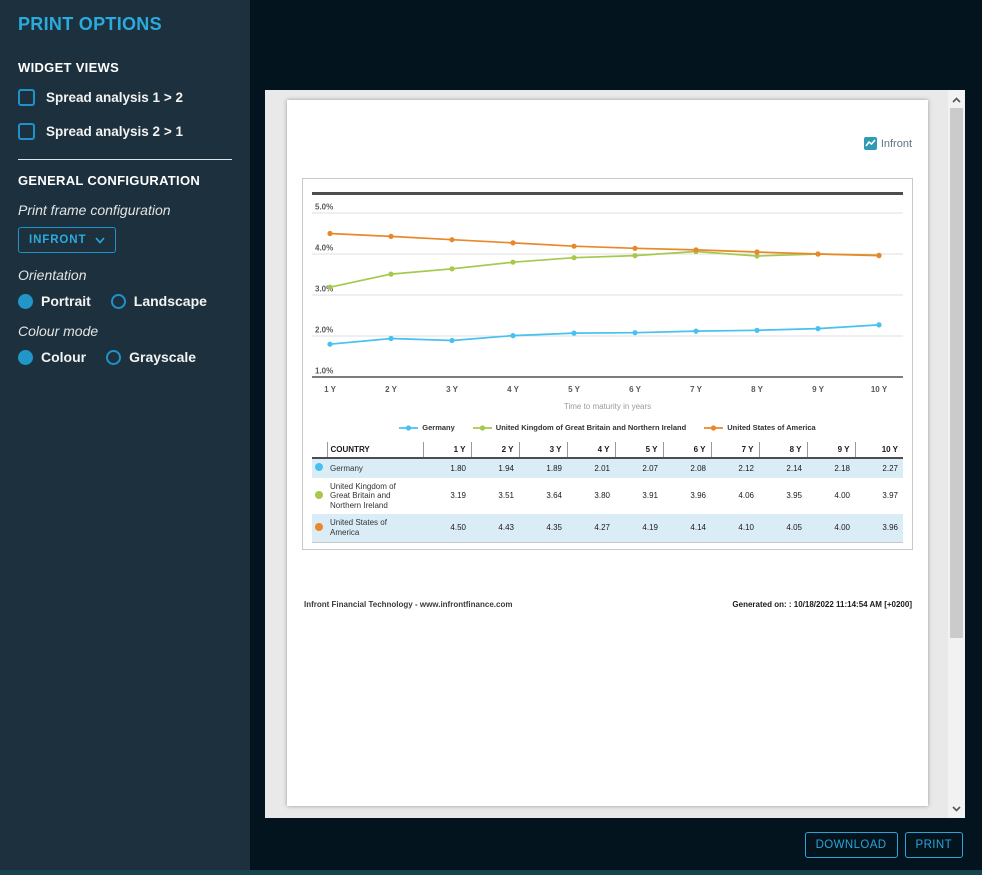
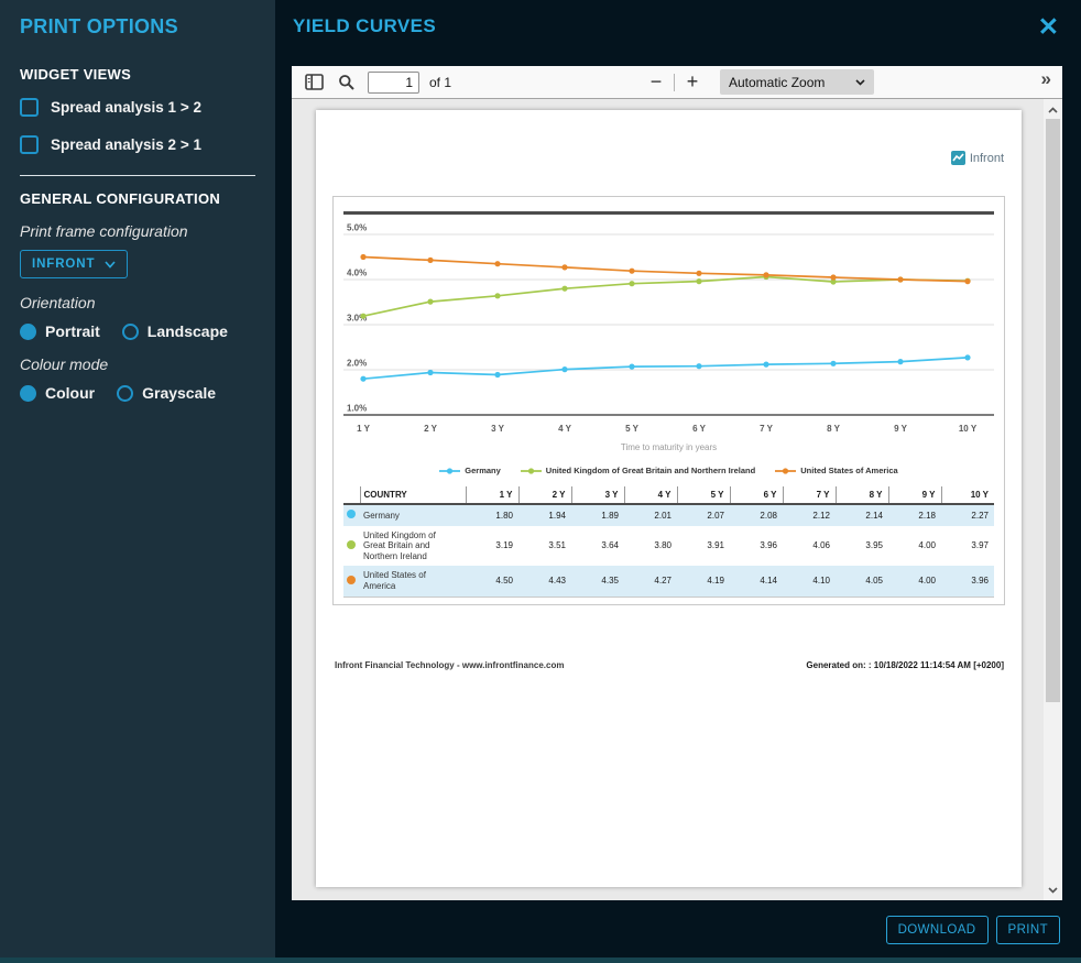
  PRINT OPTIONS
  WIDGET VIEWS
  Spread analysis 1 > 2
  Spread analysis 2 > 1
  GENERAL CONFIGURATION
  Print frame configuration
  INFRONT
  Orientation
  Portrait
  Landscape
  Colour mode
  Colour
  Grayscale
+ YIELD CURVES
+ ✕
+ 1
+ of 1
+ −
+ +
+ Automatic Zoom
+ »
  Infront
  5.0%
  4.0%
  3.0
  2.0%
  1.0%
  1 Y
  2 Y
  3 Y
  4 Y
  5 Y
  6 Y
  7 Y
  8 Y
  9 Y
  10 Y
  Time to maturity in years
  Germany
  United Kingdom of Great Britain and Northern Ireland
  United States of America
  	COUNTRY	1 Y	2 Y	3 Y	4 Y	5 Y	6 Y	7 Y	8 Y	9 Y	10 Y
  	Germany	1.80	1.94	1.89	2.01	2.07	2.08	2.12	2.14	2.18	2.27
  	United Kingdom of Great Britain and Northern Ireland	3.19	3.51	3.64	3.80	3.91	3.96	4.06	3.95	4.00	3.97
  	United States of America	4.50	4.43	4.35	4.27	4.19	4.14	4.10	4.05	4.00	3.96
  Infront Financial Technology - www.infrontfinance.com
  Generated on: : 10/18/2022 11:14:54 AM [+0200]
  DOWNLOAD
  PRINT
